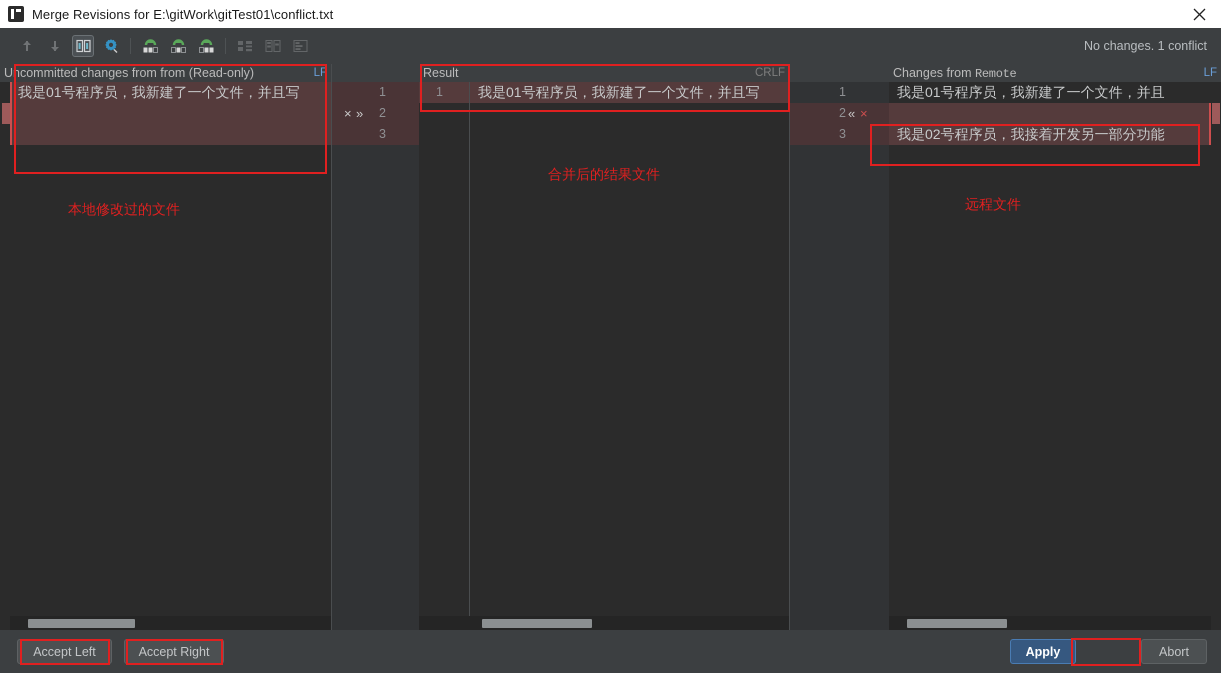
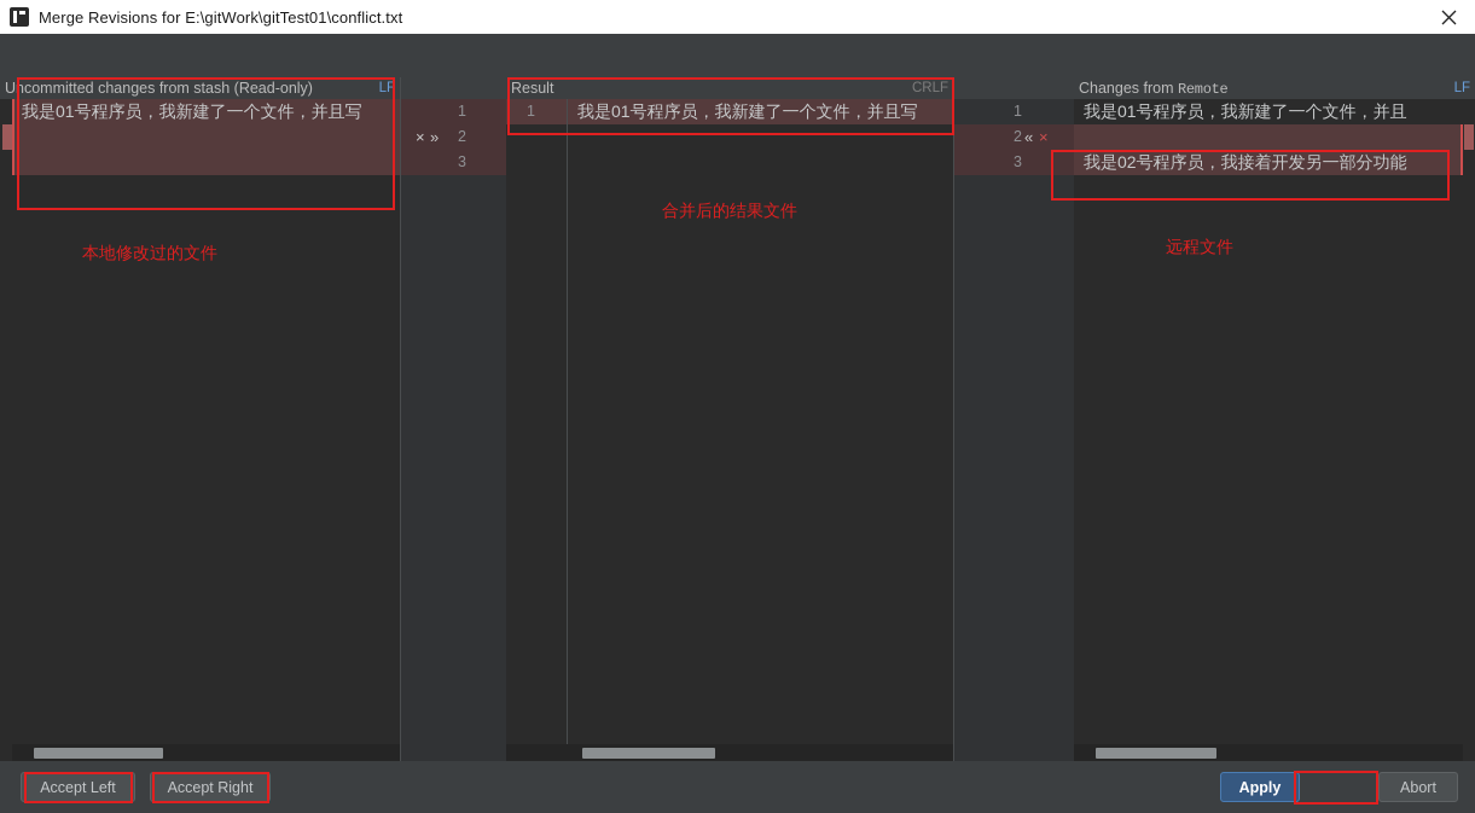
  Merge Revisions for E:\gitWork\gitTest01\conflict.txt
- No changes. 1 conflict
- Uncommitted changes from from (Read-only)
+ Uncommitted changes from stash (Read-only)
  LF
  我是01号程序员，我新建了一个文件，并且写
  1
  2
  3
  ×
  »
  Result
  CRLF
  1
  我是01号程序员，我新建了一个文件，并且写
  1
  2
  3
  «
  ×
  Changes from Remote
  LF
  我是01号程序员，我新建了一个文件，并且
  我是02号程序员，我接着开发另一部分功能
  Accept Left
  Accept Right
  Apply
  Abort
  本地修改过的文件
  合并后的结果文件
  远程文件
